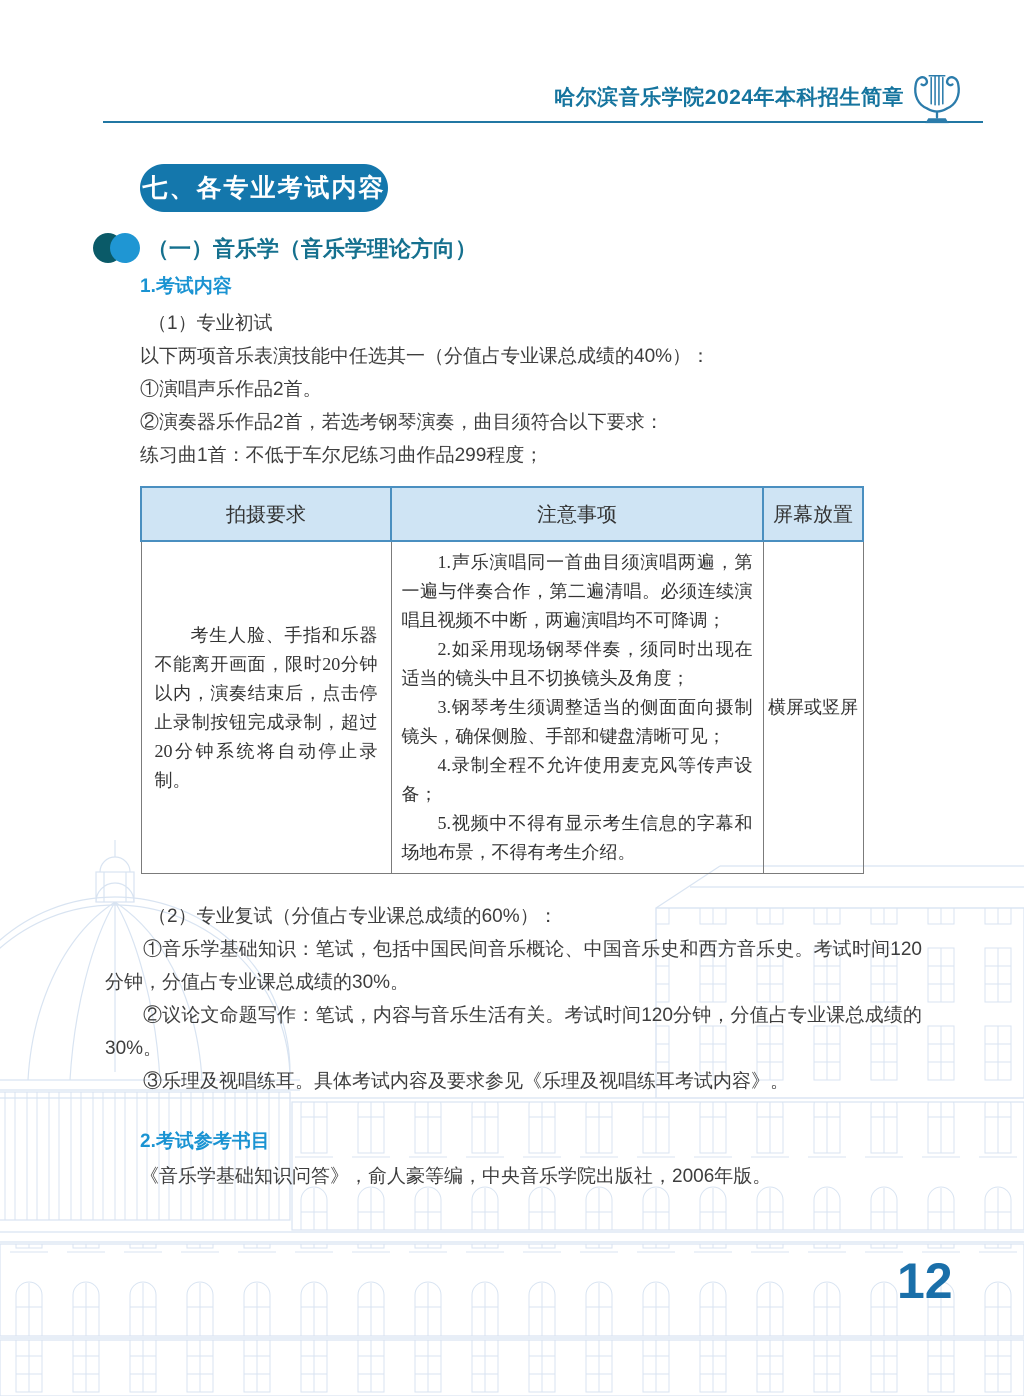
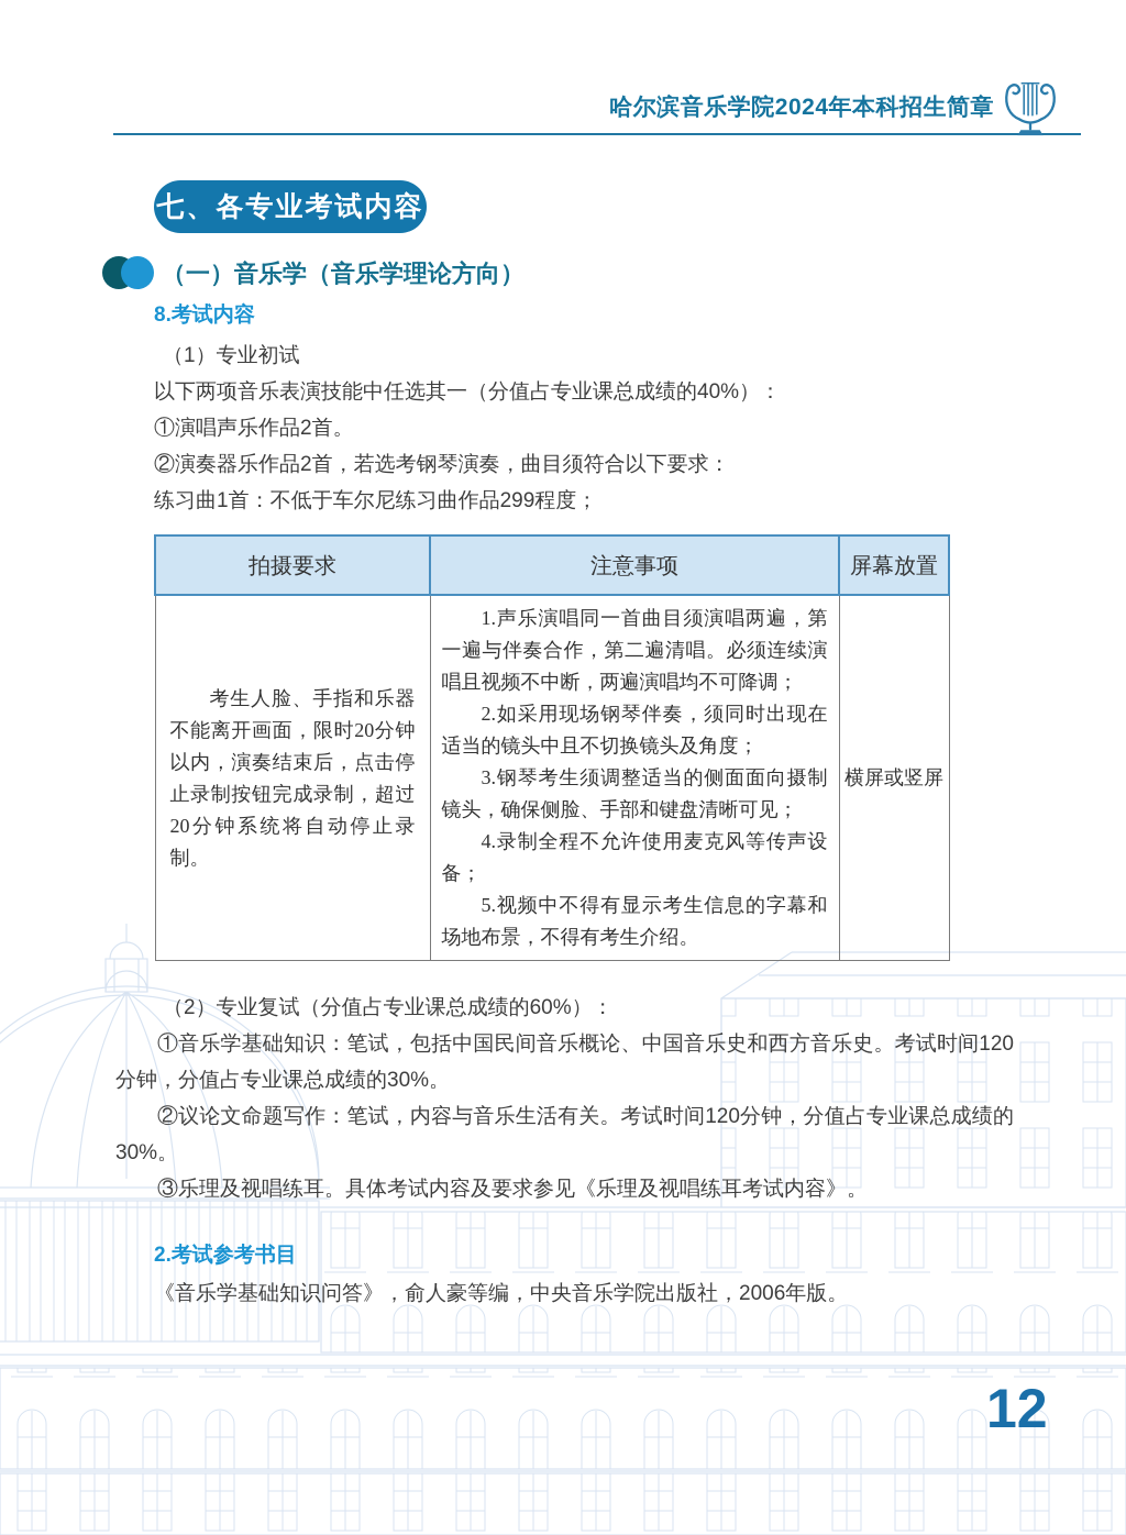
  哈尔滨音乐学院2024年本科招生简章
  七、各专业考试内容
  （一）音乐学（音乐学理论方向）
- 1.考试内容
+ 8.考试内容
  （1）专业初试
  以下两项音乐表演技能中任选其一（分值占专业课总成绩的40%）：
  ①演唱声乐作品2首。
  ②演奏器乐作品2首，若选考钢琴演奏，曲目须符合以下要求：
  练习曲1首：不低于车尔尼练习曲作品299程度；
  拍摄要求	注意事项	屏幕放置
  考生人脸、手指和乐器不能离开画面，限时20分钟以内，演奏结束后，点击停止录制按钮完成录制，超过20分钟系统将自动停止录制。	1.声乐演唱同一首曲目须演唱两遍，第一遍与伴奏合作，第二遍清唱。必须连续演唱且视频不中断，两遍演唱均不可降调； 2.如采用现场钢琴伴奏，须同时出现在适当的镜头中且不切换镜头及角度； 3.钢琴考生须调整适当的侧面面向摄制镜头，确保侧脸、手部和键盘清晰可见； 4.录制全程不允许使用麦克风等传声设备； 5.视频中不得有显示考生信息的字幕和场地布景，不得有考生介绍。	横屏或竖屏
  （2）专业复试（分值占专业课总成绩的60%）：
  ①音乐学基础知识：笔试，包括中国民间音乐概论、中国音乐史和西方音乐史。考试时间120分钟，分值占专业课总成绩的30%。
  ②议论文命题写作：笔试，内容与音乐生活有关。考试时间120分钟，分值占专业课总成绩的30%。
  ③乐理及视唱练耳。具体考试内容及要求参见《乐理及视唱练耳考试内容》。
  2.考试参考书目
  《音乐学基础知识问答》，俞人豪等编，中央音乐学院出版社，2006年版。
  12
